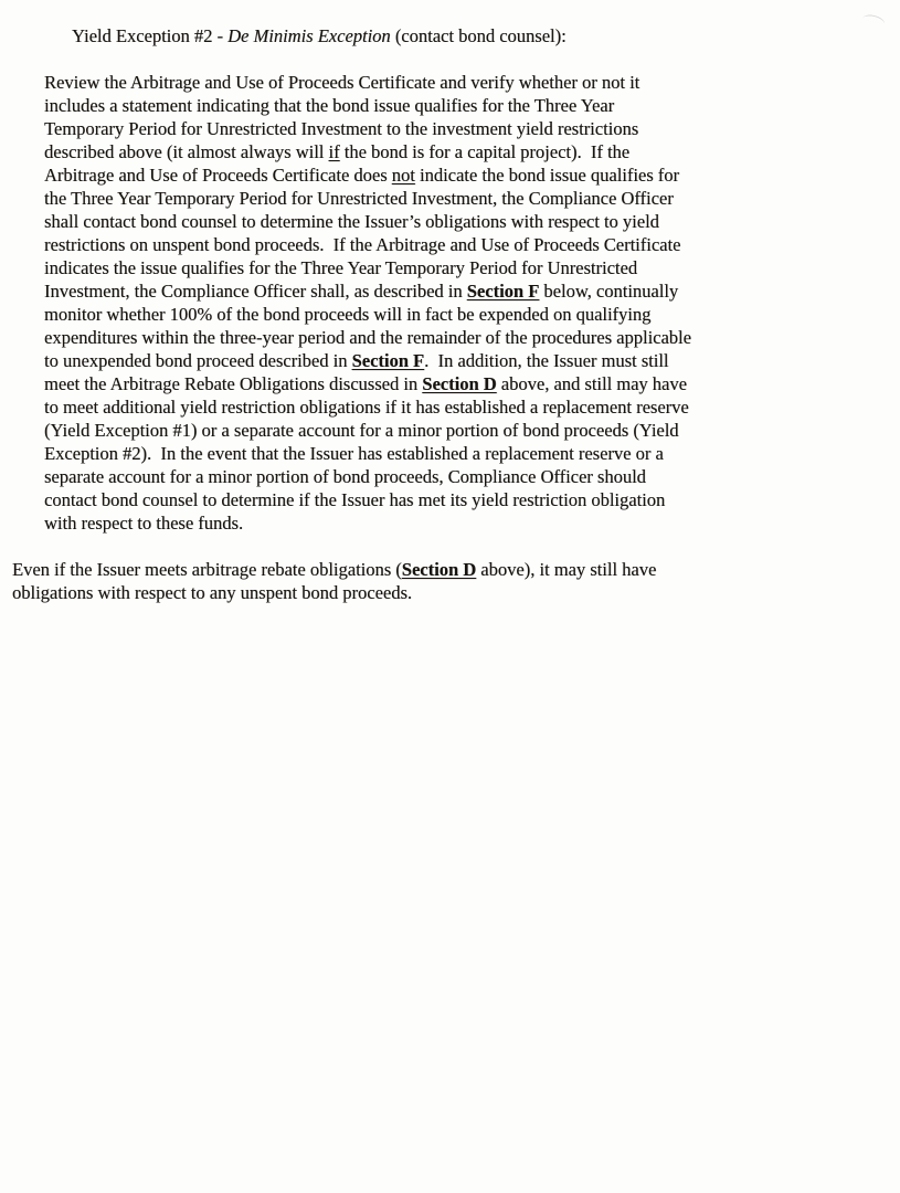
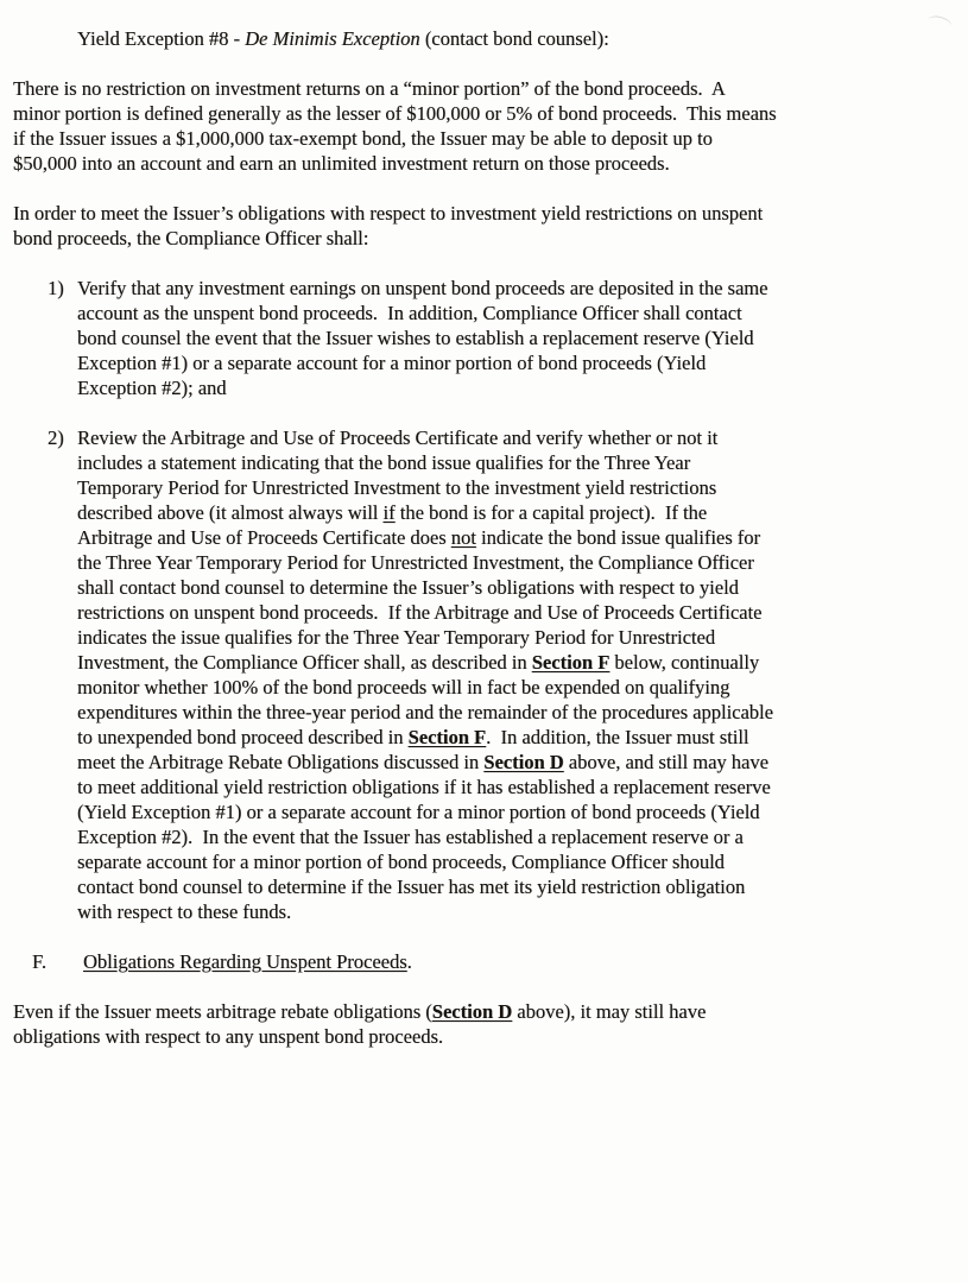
- Yield Exception #2 - De Minimis Exception (contact bond counsel):
+ Yield Exception #8 - De Minimis Exception (contact bond counsel):
+ There is no restriction on investment returns on a “minor portion” of the bond proceeds. A
+ minor portion is defined generally as the lesser of $100,000 or 5% of bond proceeds. This means
+ if the Issuer issues a $1,000,000 tax-exempt bond, the Issuer may be able to deposit up to
+ $50,000 into an account and earn an unlimited investment return on those proceeds.
+ In order to meet the Issuer’s obligations with respect to investment yield restrictions on unspent
+ bond proceeds, the Compliance Officer shall:
+ 1)
+ Verify that any investment earnings on unspent bond proceeds are deposited in the same
+ account as the unspent bond proceeds. In addition, Compliance Officer shall contact
+ bond counsel the event that the Issuer wishes to establish a replacement reserve (Yield
+ Exception #1) or a separate account for a minor portion of bond proceeds (Yield
+ Exception #2); and
+ 2)
  Review the Arbitrage and Use of Proceeds Certificate and verify whether or not it
  includes a statement indicating that the bond issue qualifies for the Three Year
  Temporary Period for Unrestricted Investment to the investment yield restrictions
  described above (it almost always will if the bond is for a capital project). If the
  Arbitrage and Use of Proceeds Certificate does not indicate the bond issue qualifies for
  the Three Year Temporary Period for Unrestricted Investment, the Compliance Officer
  shall contact bond counsel to determine the Issuer’s obligations with respect to yield
  restrictions on unspent bond proceeds. If the Arbitrage and Use of Proceeds Certificate
  indicates the issue qualifies for the Three Year Temporary Period for Unrestricted
  Investment, the Compliance Officer shall, as described in Section F below, continually
  monitor whether 100% of the bond proceeds will in fact be expended on qualifying
  expenditures within the three-year period and the remainder of the procedures applicable
  to unexpended bond proceed described in Section F. In addition, the Issuer must still
  meet the Arbitrage Rebate Obligations discussed in Section D above, and still may have
  to meet additional yield restriction obligations if it has established a replacement reserve
  (Yield Exception #1) or a separate account for a minor portion of bond proceeds (Yield
  Exception #2). In the event that the Issuer has established a replacement reserve or a
  separate account for a minor portion of bond proceeds, Compliance Officer should
  contact bond counsel to determine if the Issuer has met its yield restriction obligation
  with respect to these funds.
+ F.
+ Obligations Regarding Unspent Proceeds.
  Even if the Issuer meets arbitrage rebate obligations (Section D above), it may still have
  obligations with respect to any unspent bond proceeds.
